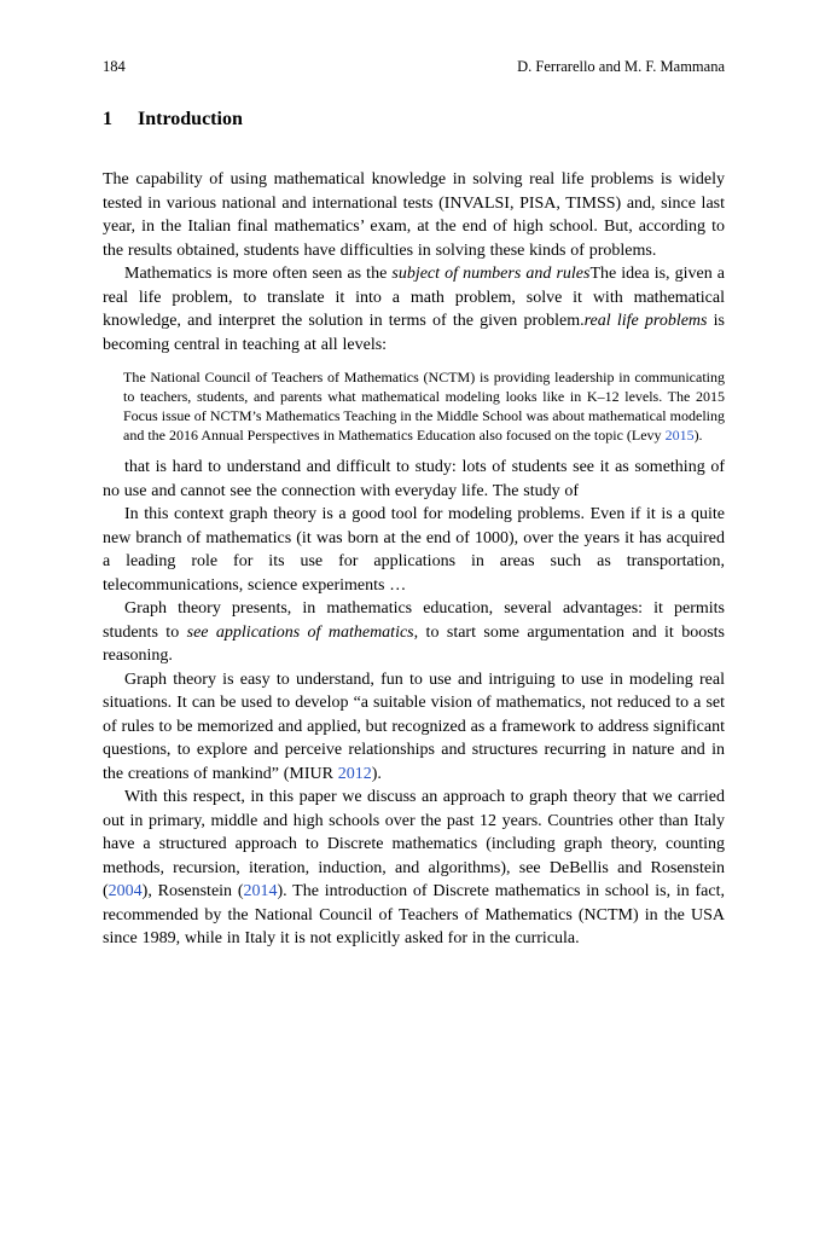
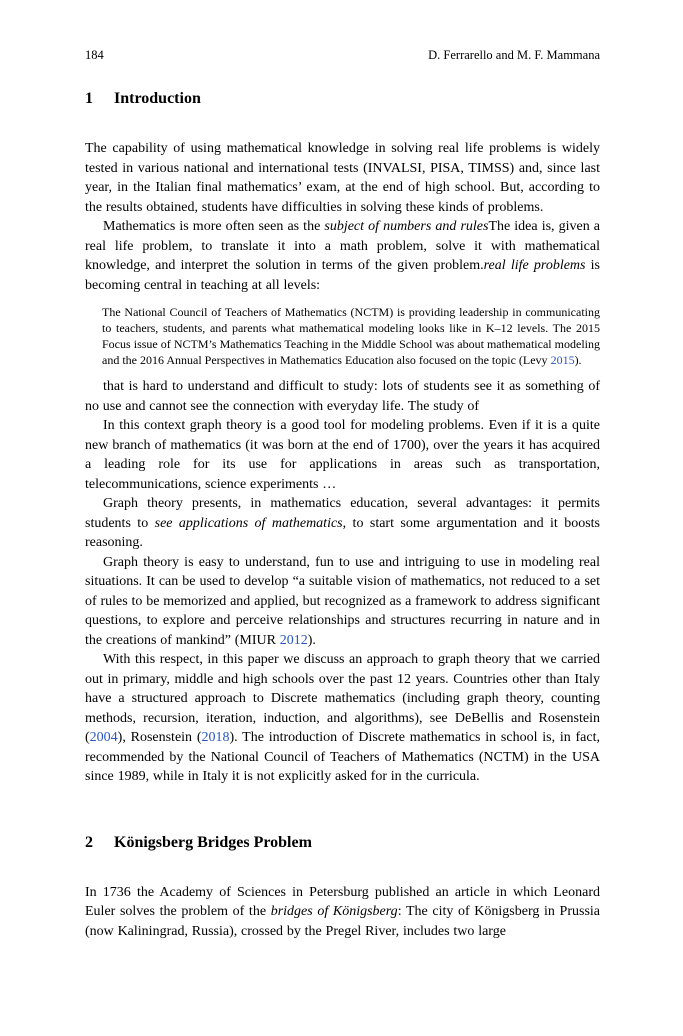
  184
  D. Ferrarello and M. F. Mammana
  1 Introduction
  The capability of using mathematical knowledge in solving real life problems is widely tested in various national and international tests (INVALSI, PISA, TIMSS) and, since last year, in the Italian final mathematics’ exam, at the end of high school. But, according to the results obtained, students have difficulties in solving these kinds of problems.
  Mathematics is more often seen as the subject of numbers and rulesThe idea is, given a real life problem, to translate it into a math problem, solve it with mathematical knowledge, and interpret the solution in terms of the given problem.real life problems is becoming central in teaching at all levels:
  The National Council of Teachers of Mathematics (NCTM) is providing leadership in communicating to teachers, students, and parents what mathematical modeling looks like in K–12 levels. The 2015 Focus issue of NCTM’s Mathematics Teaching in the Middle School was about mathematical modeling and the 2016 Annual Perspectives in Mathematics Education also focused on the topic (Levy 2015).
  that is hard to understand and difficult to study: lots of students see it as something of no use and cannot see the connection with everyday life. The study of
- In this context graph theory is a good tool for modeling problems. Even if it is a quite new branch of mathematics (it was born at the end of 1000), over the years it has acquired a leading role for its use for applications in areas such as transportation, telecommunications, science experiments …
+ In this context graph theory is a good tool for modeling problems. Even if it is a quite new branch of mathematics (it was born at the end of 1700), over the years it has acquired a leading role for its use for applications in areas such as transportation, telecommunications, science experiments …
  Graph theory presents, in mathematics education, several advantages: it permits students to see applications of mathematics, to start some argumentation and it boosts reasoning.
  Graph theory is easy to understand, fun to use and intriguing to use in modeling real situations. It can be used to develop “a suitable vision of mathematics, not reduced to a set of rules to be memorized and applied, but recognized as a framework to address significant questions, to explore and perceive relationships and structures recurring in nature and in the creations of mankind” (MIUR 2012).
- With this respect, in this paper we discuss an approach to graph theory that we carried out in primary, middle and high schools over the past 12 years. Countries other than Italy have a structured approach to Discrete mathematics (including graph theory, counting methods, recursion, iteration, induction, and algorithms), see DeBellis and Rosenstein (2004), Rosenstein (2014). The introduction of Discrete mathematics in school is, in fact, recommended by the National Council of Teachers of Mathematics (NCTM) in the USA since 1989, while in Italy it is not explicitly asked for in the curricula.
+ With this respect, in this paper we discuss an approach to graph theory that we carried out in primary, middle and high schools over the past 12 years. Countries other than Italy have a structured approach to Discrete mathematics (including graph theory, counting methods, recursion, iteration, induction, and algorithms), see DeBellis and Rosenstein (2004), Rosenstein (2018). The introduction of Discrete mathematics in school is, in fact, recommended by the National Council of Teachers of Mathematics (NCTM) in the USA since 1989, while in Italy it is not explicitly asked for in the curricula.
+ 2 Königsberg Bridges Problem
+ In 1736 the Academy of Sciences in Petersburg published an article in which Leonard Euler solves the problem of the bridges of Königsberg: The city of Königsberg in Prussia (now Kaliningrad, Russia), crossed by the Pregel River, includes two large
